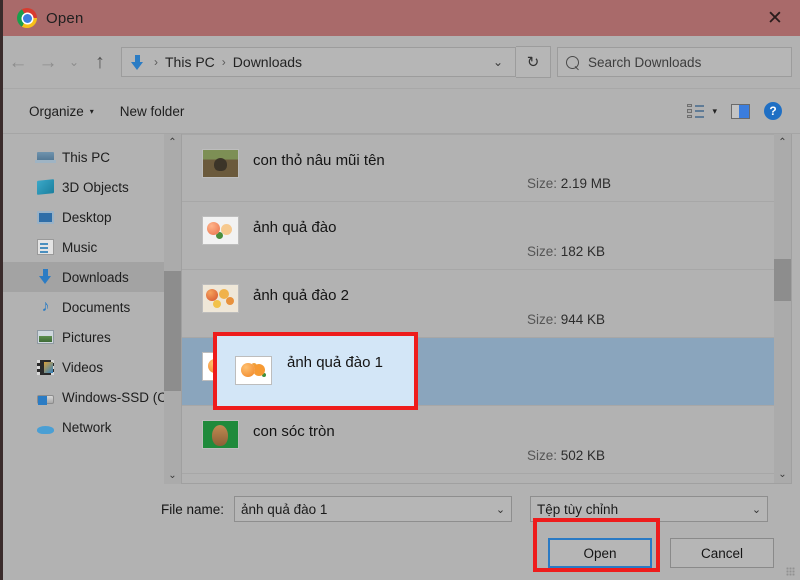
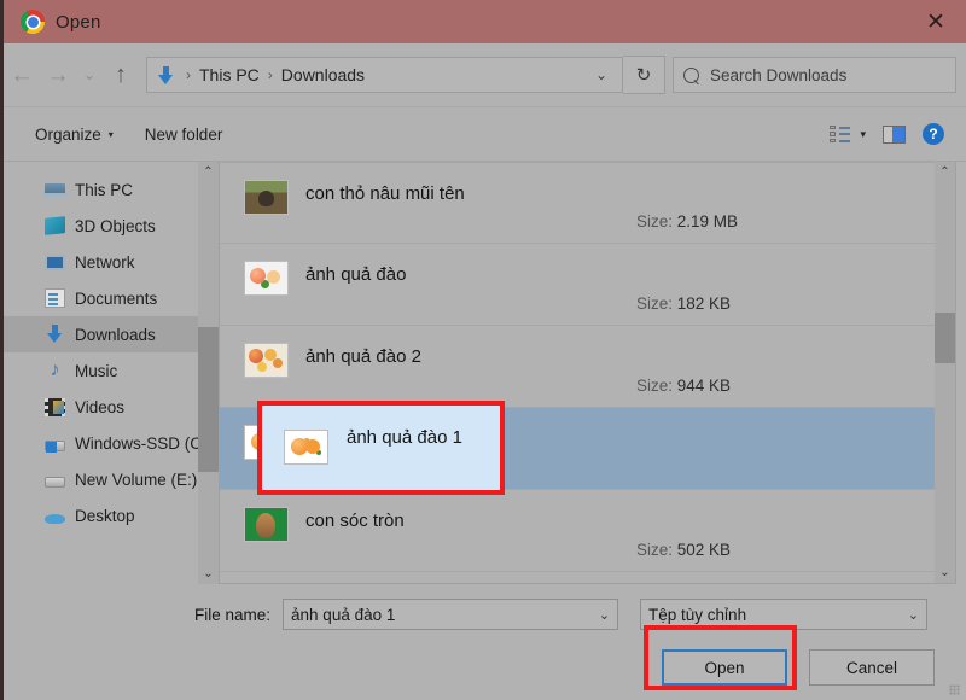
  Open
  ✕
  ←
  →
  ⌄
  ↑
  ›
  This PC
  ›
  Downloads
  ⌄
  ↻
  Search Downloads
  Organize
  ▾
  New folder
  ▾
  ?
  This PC
  3D Objects
- Desktop
+ Network
- Music
+ Documents
  Downloads
  ♪
- Documents
+ Music
- Pictures
  Videos
  Windows-SSD (C
+ New Volume (E:)
- Network
+ Desktop
  ⌃
  ⌄
  con thỏ nâu mũi tên
  Size: 2.19 MB
  ảnh quả đào
  Size: 182 KB
  ảnh quả đào 2
  Size: 944 KB
  con sóc tròn
  Size: 502 KB
  ⌃
  ⌄
  File name:
  ảnh quả đào 1
  ⌄
  Tệp tùy chỉnh
  ⌄
  Open
  Cancel
  ảnh quả đào 1
